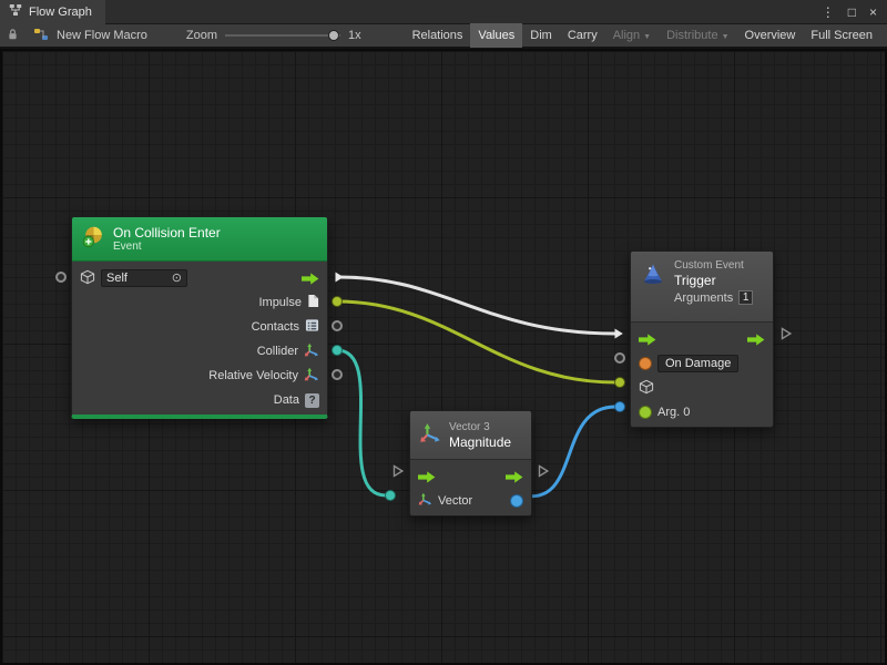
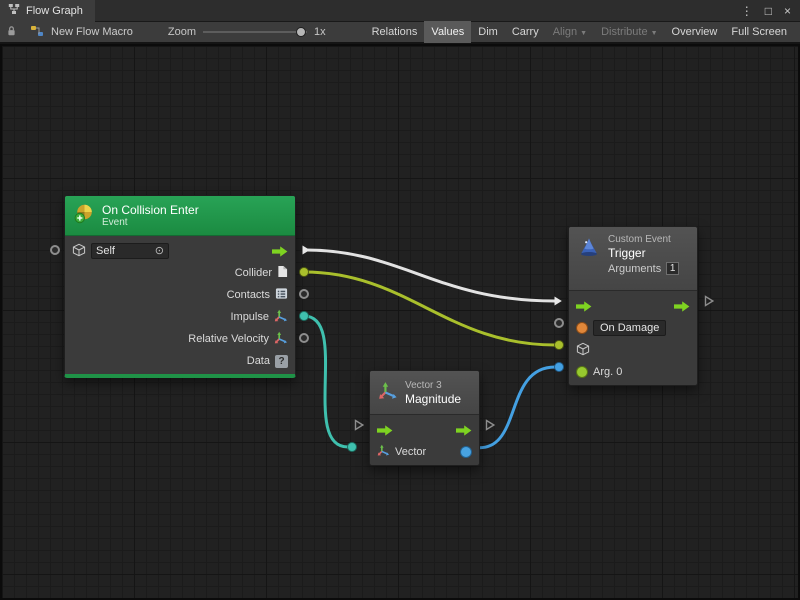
  Flow Graph
  ⋮
  □
  ×
  New Flow Macro
  Zoom
  1x
  Relations
  Values
  Dim
  Carry
  Align
  Distribute
  Overview
  Full Screen
  On Collision Enter
  Event
  Self
  ⊙
- Impulse
+ Collider
  Contacts
- Collider
+ Impulse
  Relative Velocity
  Data
  ?
  Vector 3
  Magnitude
  Vector
  Custom Event
  Trigger
  Arguments
  1
  On Damage
  Arg. 0
